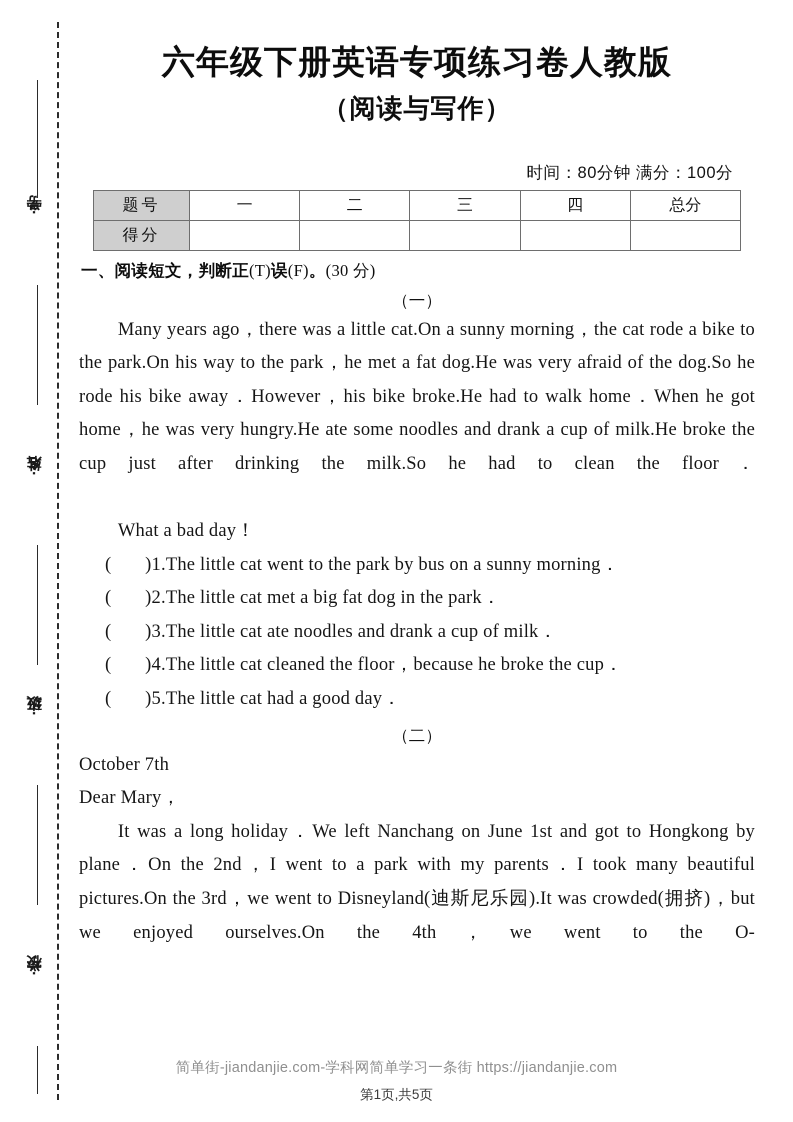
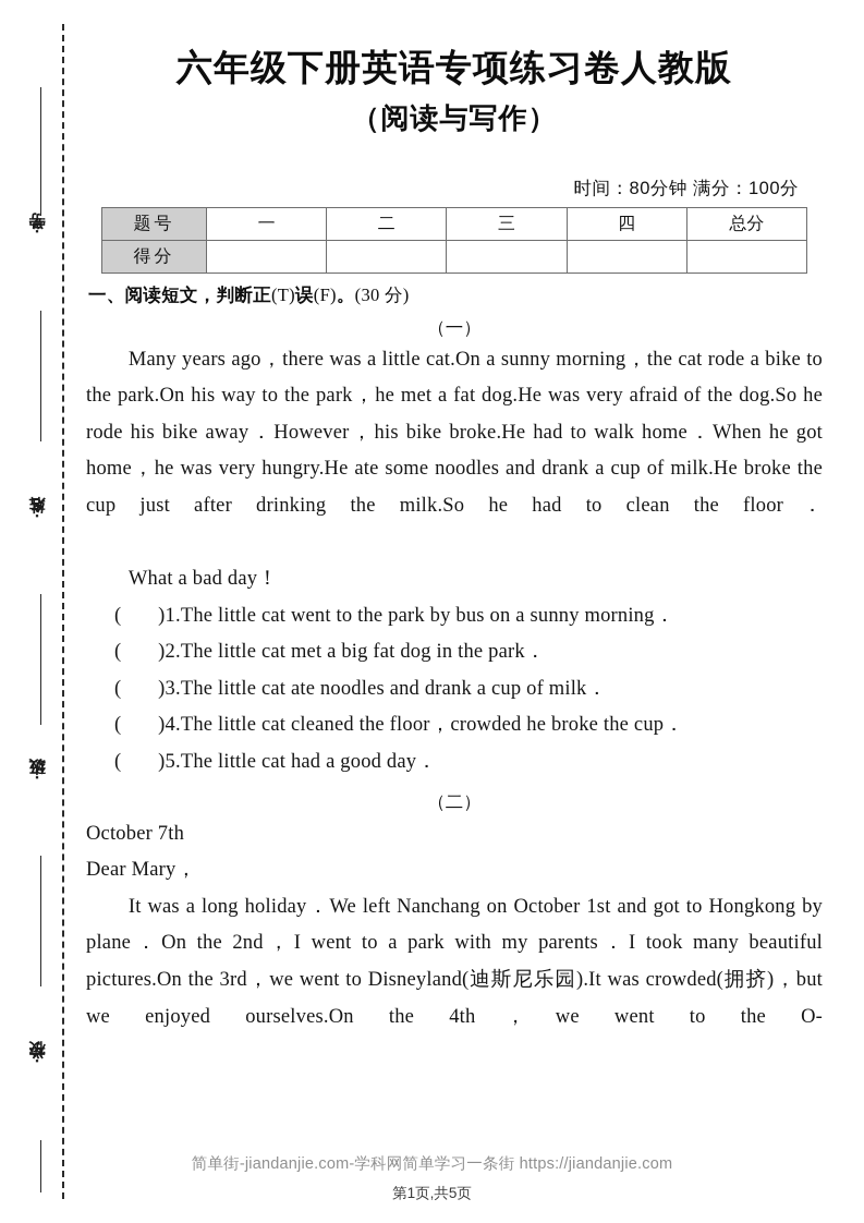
  六年级下册英语专项练习卷人教版
  （阅读与写作）
  时间：80分钟 满分：100分
  题号	一	二	三	四	总分
  得分
  一、阅读短文，判断正(T)误(F)。(30 分)
  （一）
  Many years ago，there was a little cat.On a sunny morning，the cat rode a bike to the park.On his way to the park，he met a fat dog.He was very afraid of the dog.So he rode his bike away．However，his bike broke.He had to walk home．When he got home，he was very hungry.He ate some noodles and drank a cup of milk.He broke the cup just after drinking the milk.So he had to clean the floor．
  What a bad day！
  ( )1.The little cat went to the park by bus on a sunny morning．
  ( )2.The little cat met a big fat dog in the park．
  ( )3.The little cat ate noodles and drank a cup of milk．
- ( )4.The little cat cleaned the floor，because he broke the cup．
+ ( )4.The little cat cleaned the floor，crowded he broke the cup．
  ( )5.The little cat had a good day．
  （二）
  October 7th
  Dear Mary，
- It was a long holiday．We left Nanchang on June 1st and got to Hongkong by plane．On the 2nd，I went to a park with my parents．I took many beautiful pictures.On the 3rd，we went to Disneyland(迪斯尼乐园).It was crowded(拥挤)，but we enjoyed ourselves.On the 4th，we went to the O-
+ It was a long holiday．We left Nanchang on October 1st and got to Hongkong by plane．On the 2nd，I went to a park with my parents．I took many beautiful pictures.On the 3rd，we went to Disneyland(迪斯尼乐园).It was crowded(拥挤)，but we enjoyed ourselves.On the 4th，we went to the O-
  简单街-jiandanjie.com-学科网简单学习一条街 https://jiandanjie.com
  第1页,共5页
